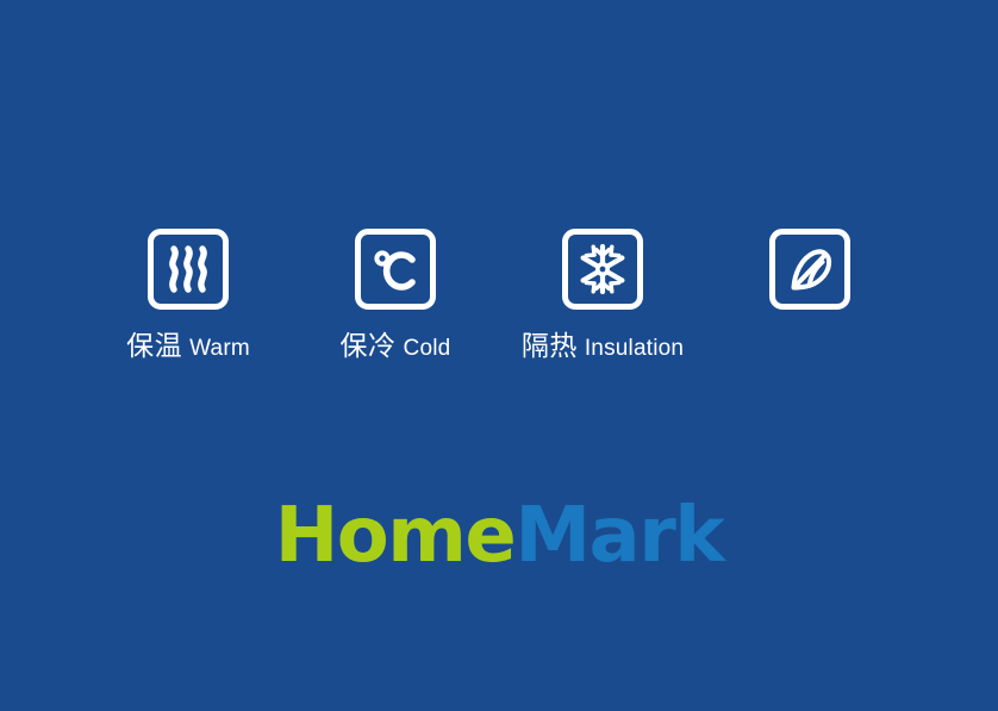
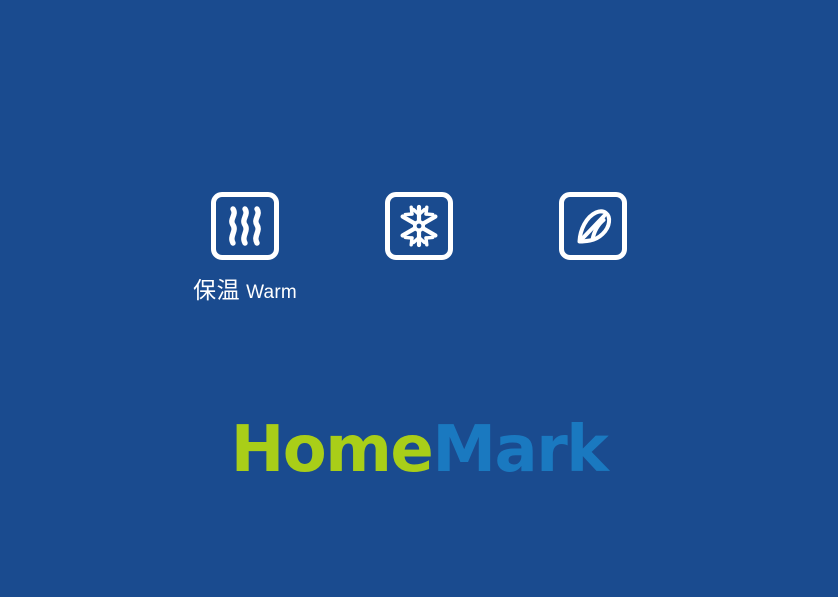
  保温
  Warm
- 保冷
- Cold
- 隔热
- Insulation
  HomeMark
